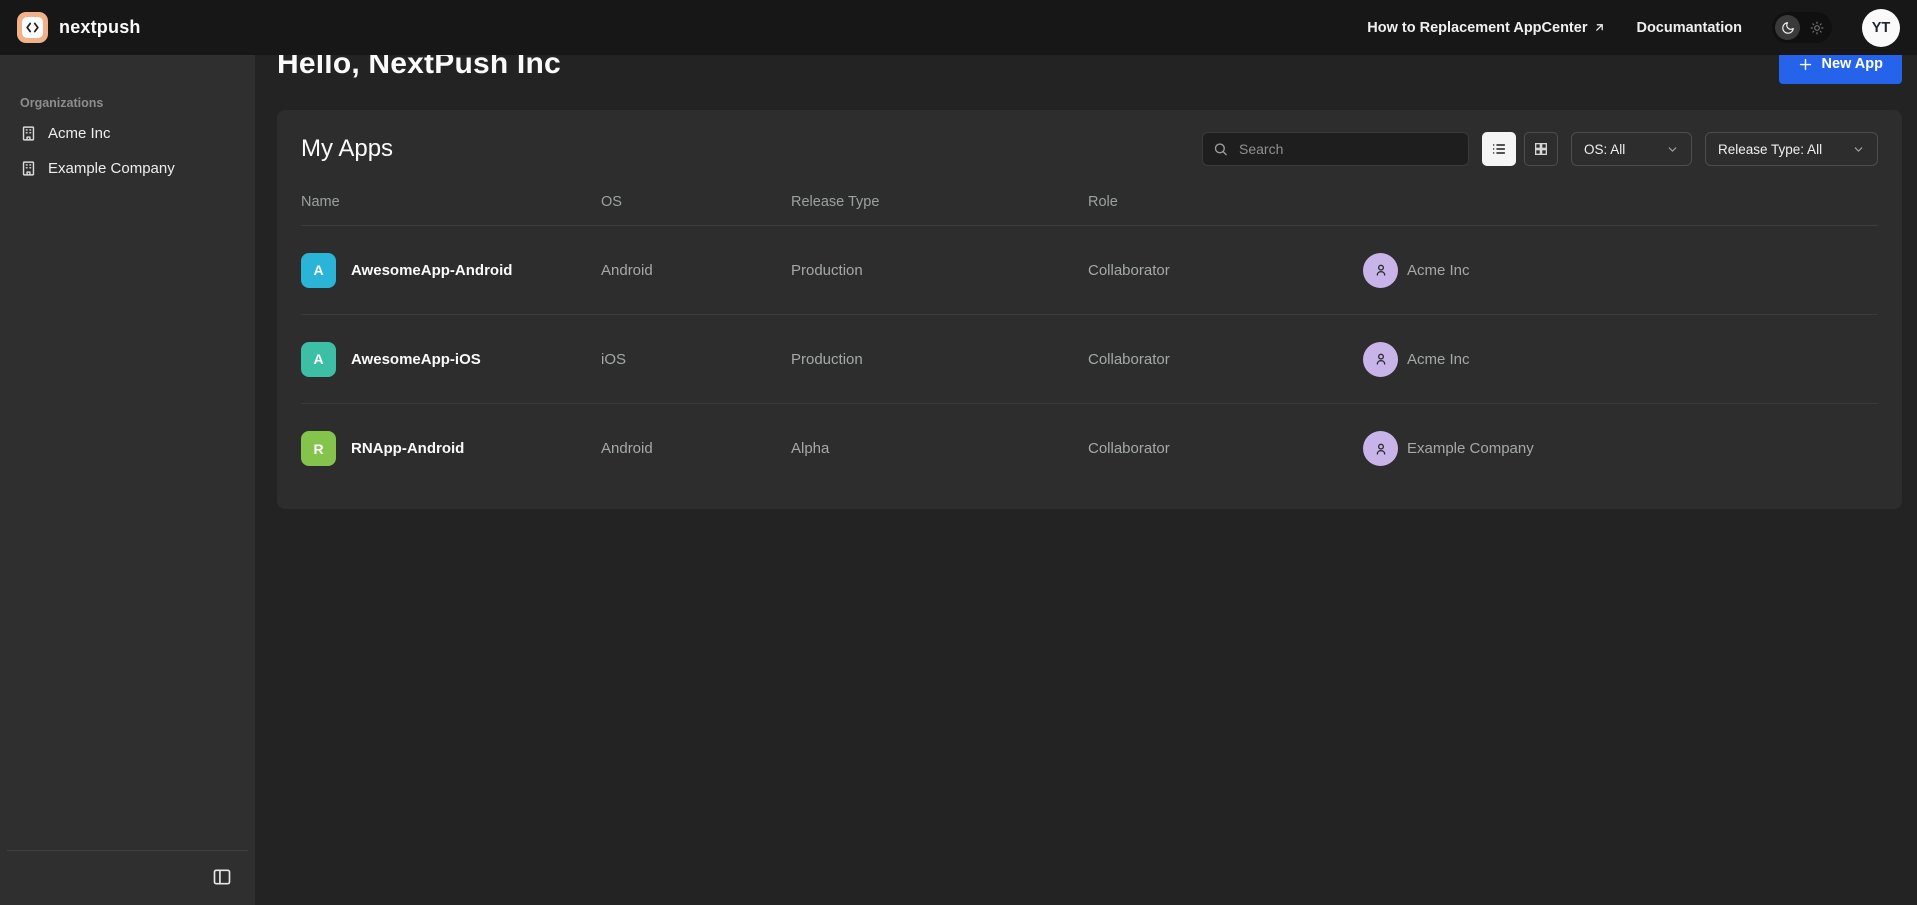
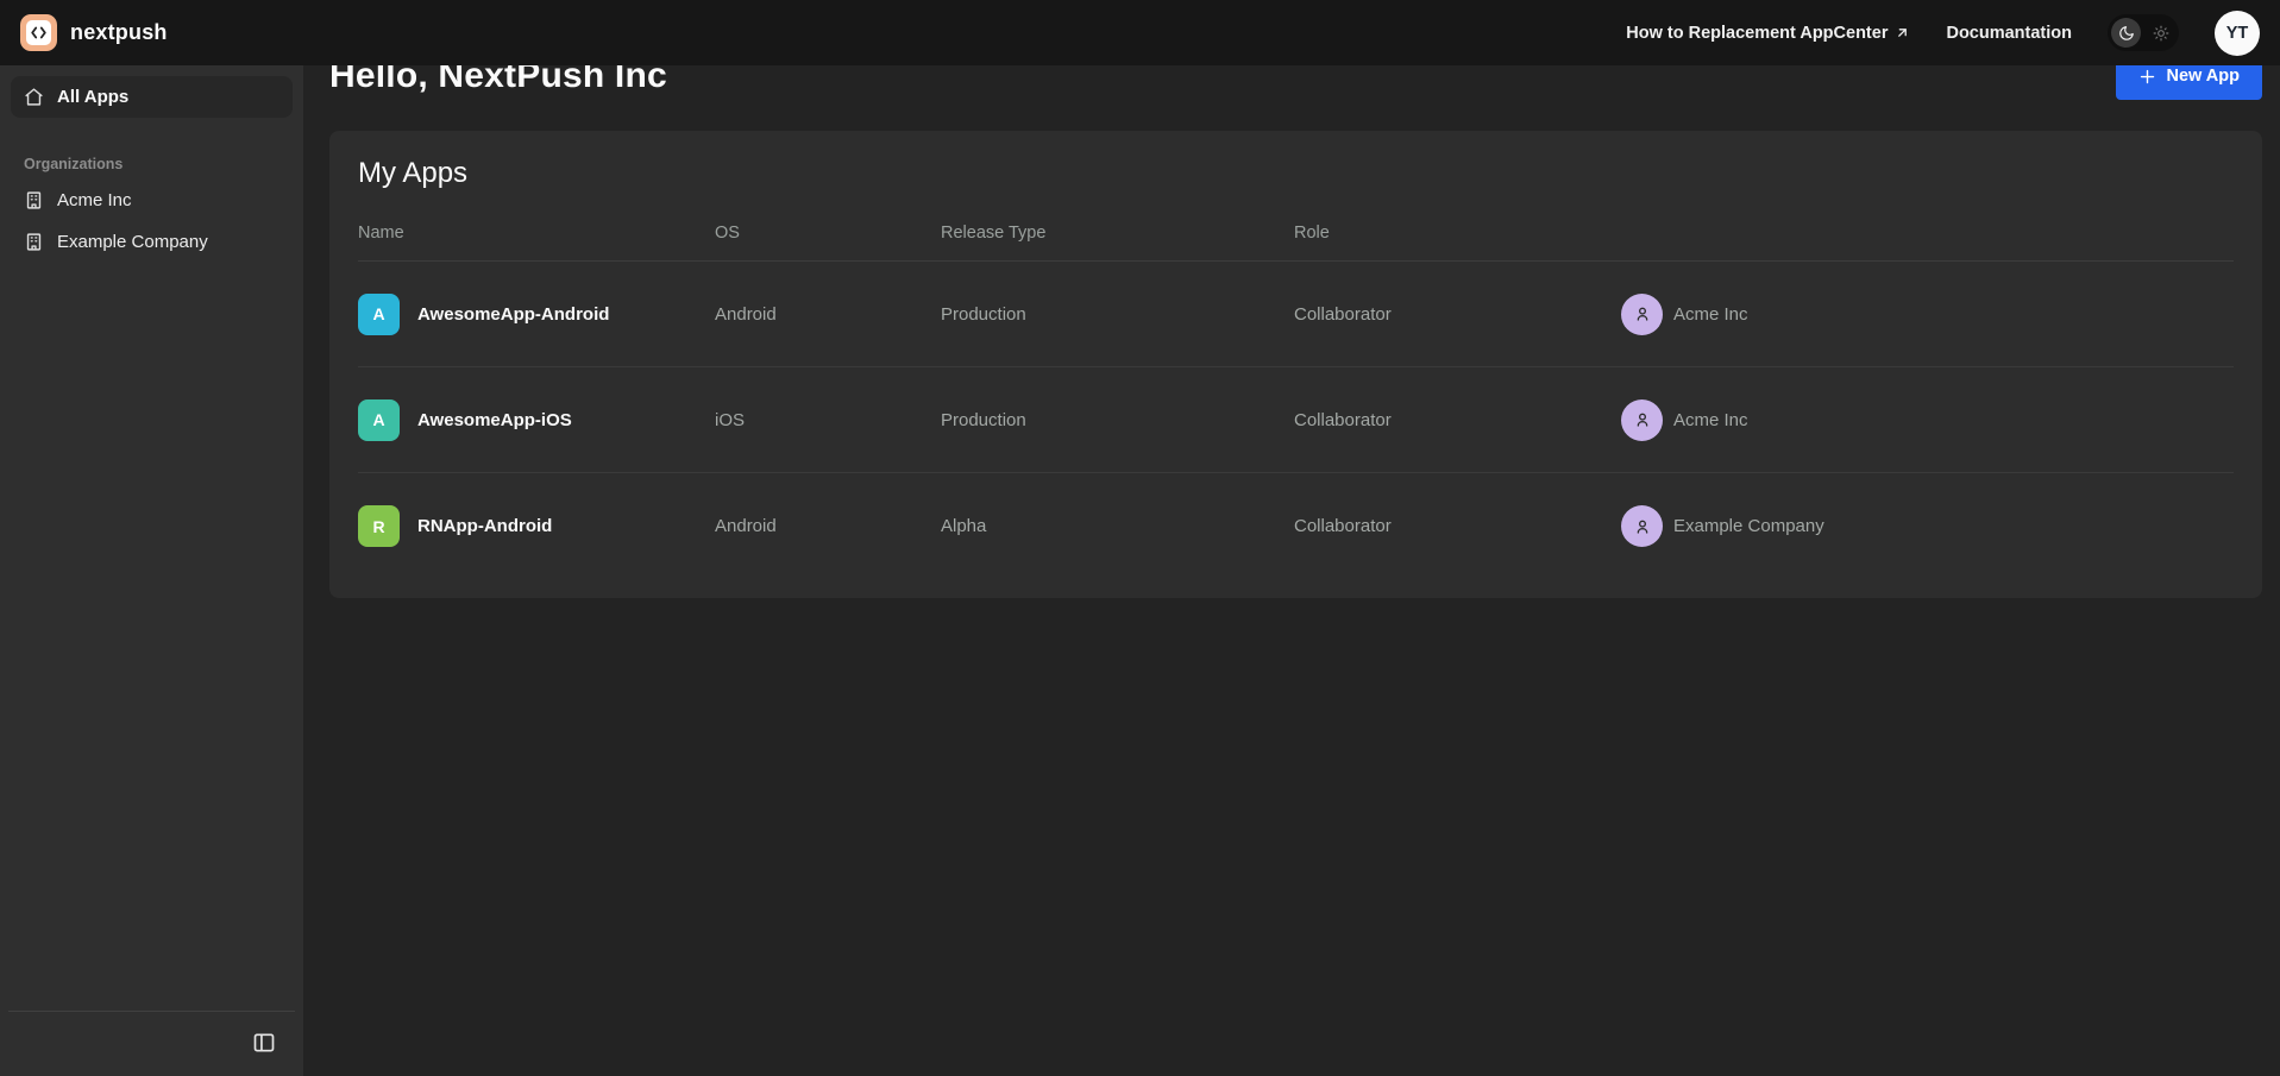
  nextpush
  How to Replacement AppCenter
  Documantation
  YT
+ All Apps
  Organizations
  Acme Inc
  Example Company
  Hello, NextPush Inc
  New App
  My Apps
- Search
- OS: All
- Release Type: All
  Name
  OS
  Release Type
  Role
  A
  AwesomeApp-Android
  Android
  Production
  Collaborator
  Acme Inc
  A
  AwesomeApp-iOS
  iOS
  Production
  Collaborator
  Acme Inc
  R
  RNApp-Android
  Android
  Alpha
  Collaborator
  Example Company
